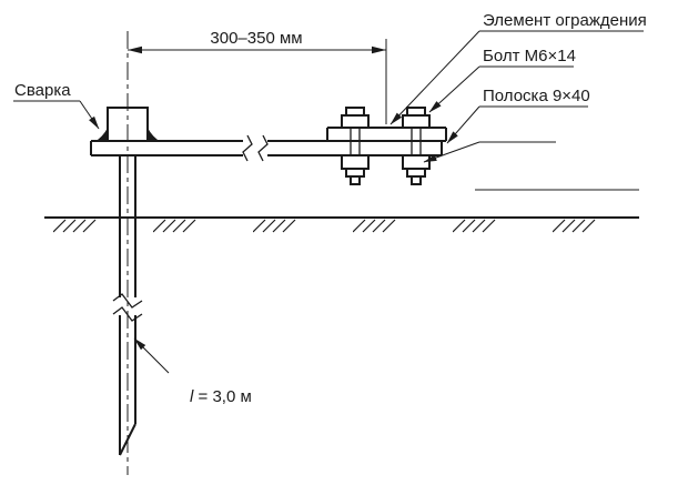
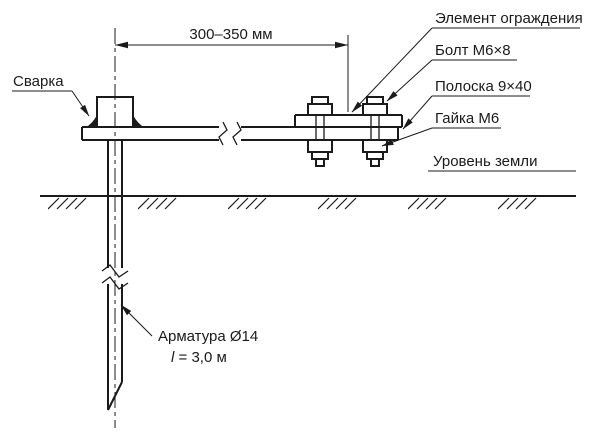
  300–350 мм
  Сварка
  Элемент ограждения
- Болт М6×14
+ Болт М6×8
  Полоска 9×40
+ Гайка М6
+ Уровень земли
+ Арматура Ø14
  l = 3,0 м
